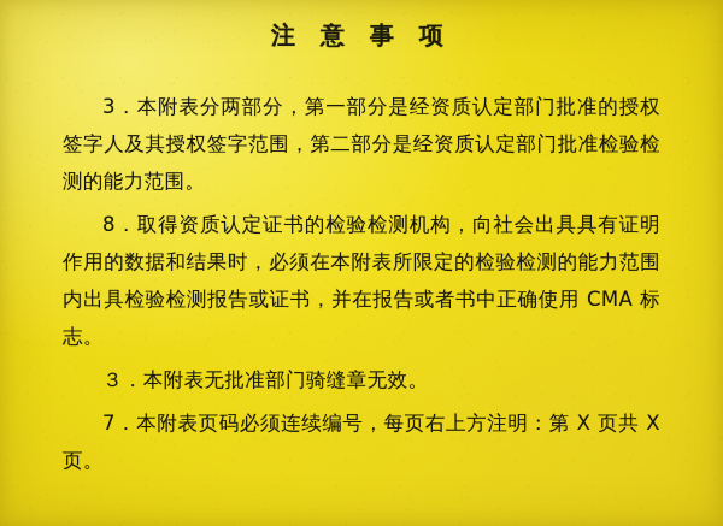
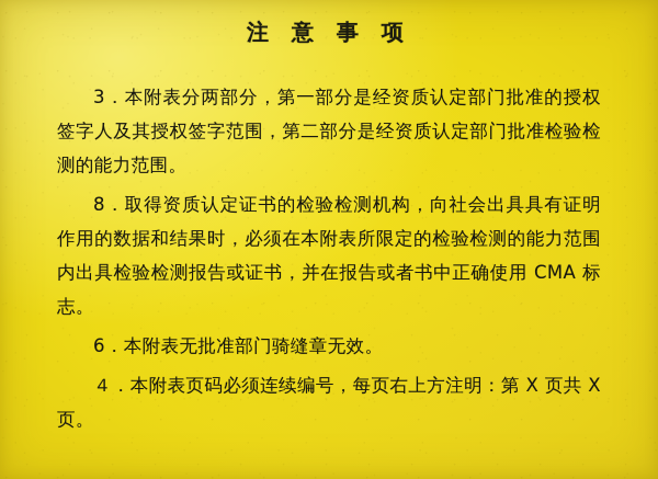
  注 意 事 项
  3．本附表分两部分，第一部分是经资质认定部门批准的授权签字人及其授权签字范围，第二部分是经资质认定部门批准检验检测的能力范围。
  8．取得资质认定证书的检验检测机构，向社会出具具有证明作用的数据和结果时，必须在本附表所限定的检验检测的能力范围内出具检验检测报告或证书，并在报告或者书中正确使用 CMA 标志。
- ３．本附表无批准部门骑缝章无效。
+ 6．本附表无批准部门骑缝章无效。
- 7．本附表页码必须连续编号，每页右上方注明：第 X 页共 X 页。
+ ４．本附表页码必须连续编号，每页右上方注明：第 X 页共 X 页。
